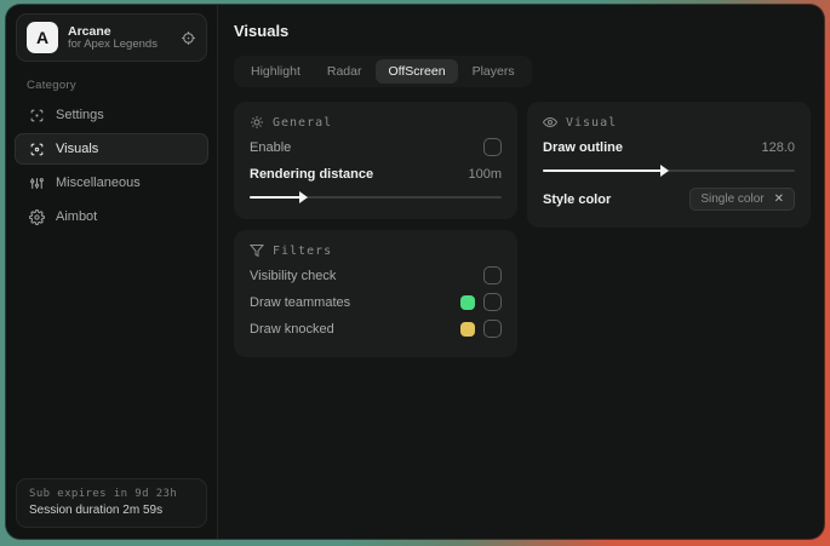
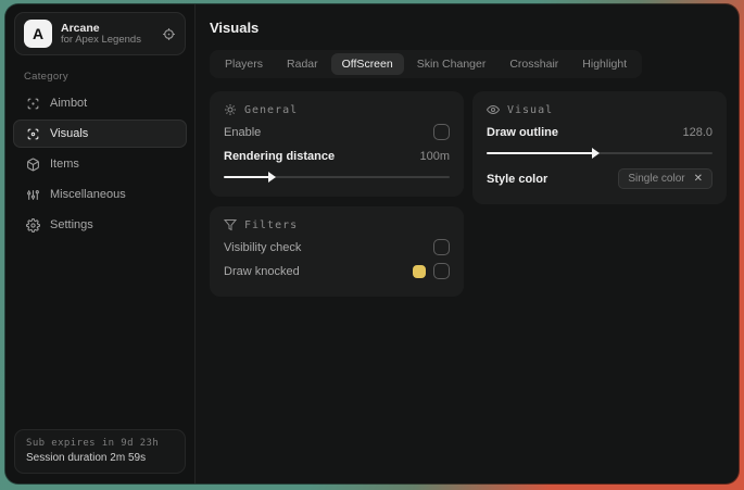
  A
  Arcane
  for Apex Legends
  Category
- Settings
+ Aimbot
  Visuals
+ Items
  Miscellaneous
- Aimbot
+ Settings
  Sub expires in 9d 23h
  Session duration 2m 59s
  Visuals
- Highlight
+ Players
  Radar
  OffScreen
+ Skin Changer
+ Crosshair
- Players
+ Highlight
  General
  Enable
  Rendering distance
  100m
  Filters
  Visibility check
- Draw teammates
  Draw knocked
  Visual
  Draw outline
  128.0
  Style color
  Single color
  ✕
